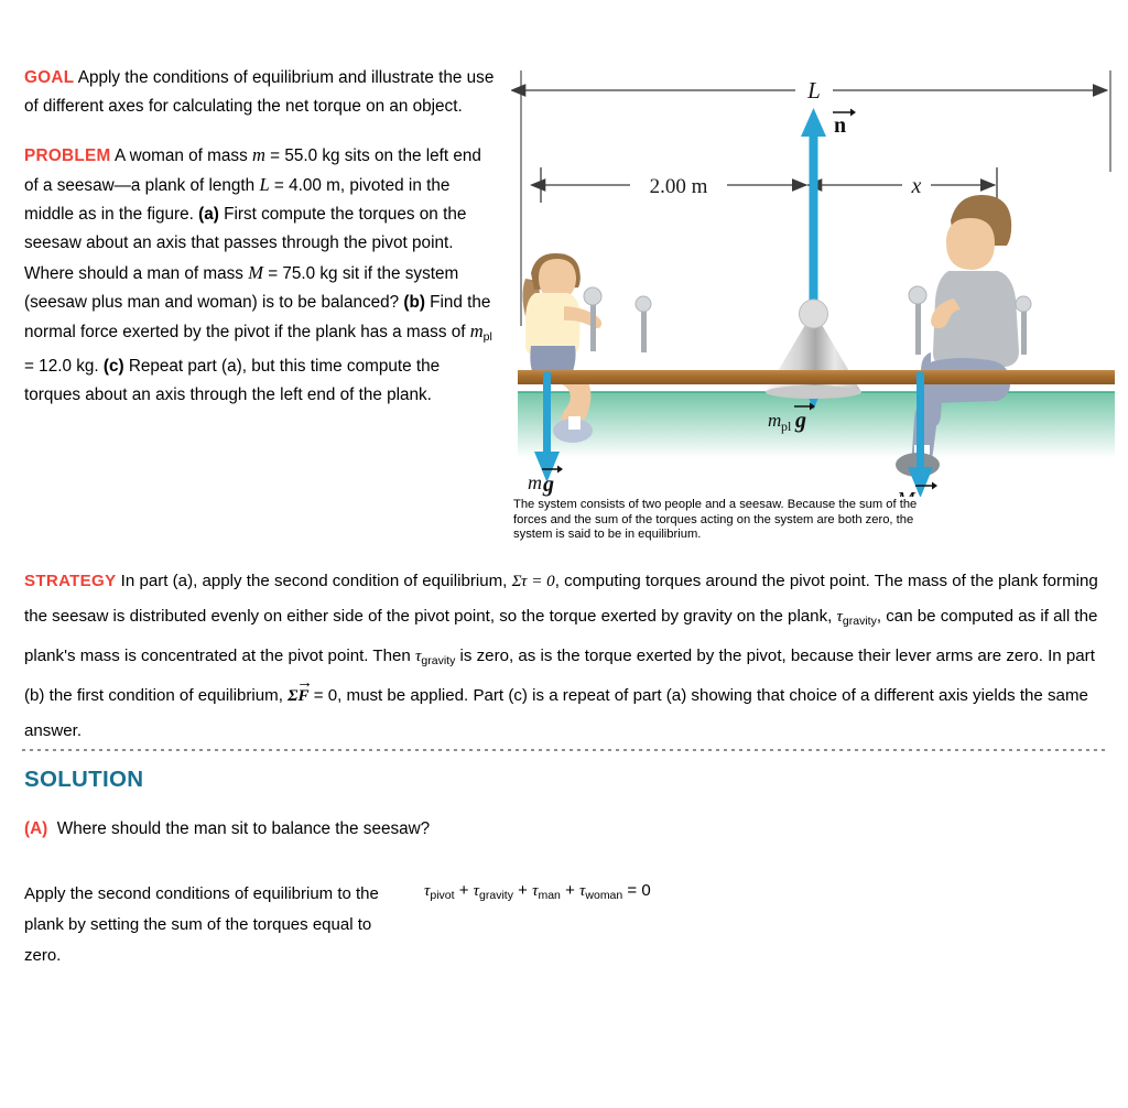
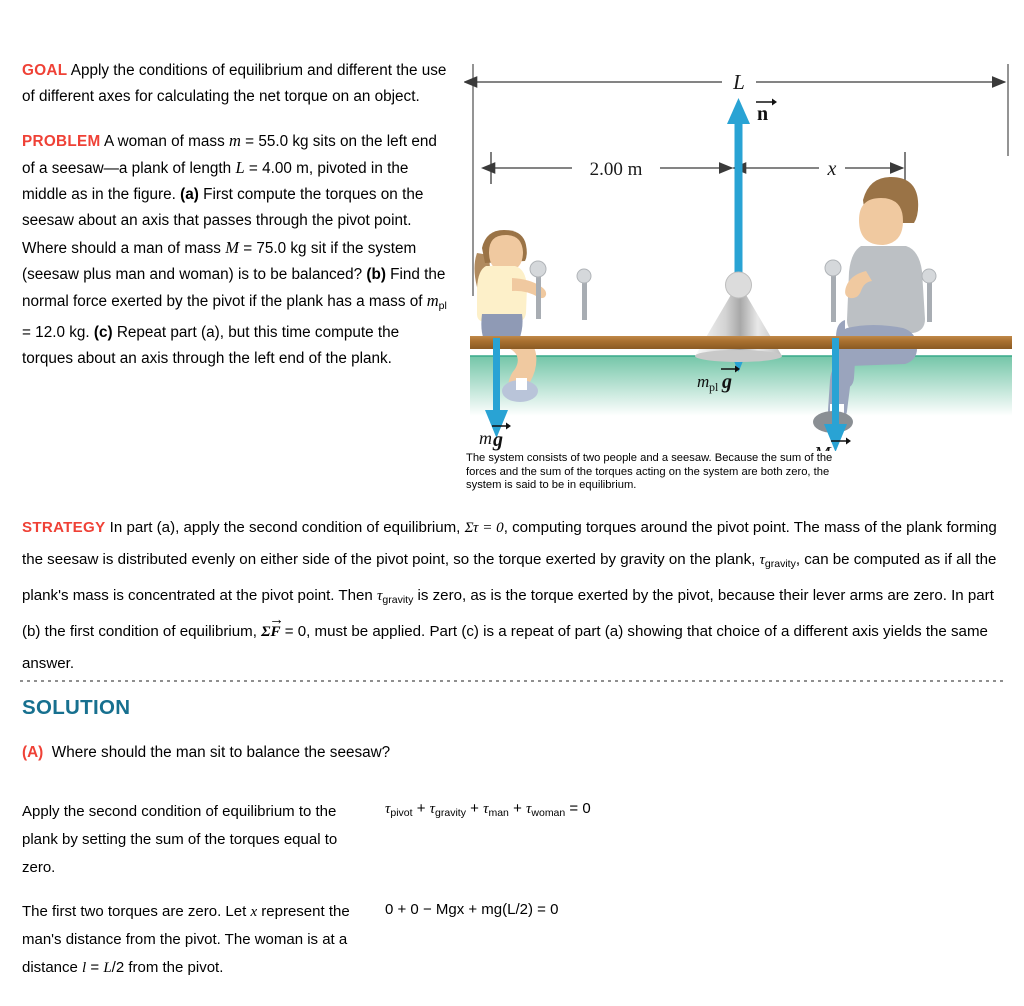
- GOAL Apply the conditions of equilibrium and illustrate the use of different axes for calculating the net torque on an object. PROBLEM A woman of mass m = 55.0 kg sits on the left end of a seesaw—a plank of length L = 4.00 m, pivoted in the middle as in the figure. (a) First compute the torques on the seesaw about an axis that passes through the pivot point. Where should a man of mass M = 75.0 kg sit if the system (seesaw plus man and woman) is to be balanced? (b) Find the normal force exerted by the pivot if the plank has a mass of mpl = 12.0 kg. (c) Repeat part (a), but this time compute the torques about an axis through the left end of the plank.
+ GOAL Apply the conditions of equilibrium and different the use of different axes for calculating the net torque on an object. PROBLEM A woman of mass m = 55.0 kg sits on the left end of a seesaw—a plank of length L = 4.00 m, pivoted in the middle as in the figure. (a) First compute the torques on the seesaw about an axis that passes through the pivot point. Where should a man of mass M = 75.0 kg sit if the system (seesaw plus man and woman) is to be balanced? (b) Find the normal force exerted by the pivot if the plank has a mass of mpl = 12.0 kg. (c) Repeat part (a), but this time compute the torques about an axis through the left end of the plank.
  L
  2.00 m
  x
  n
  m
  g
  m
  pl
  g
  The system consists of two people and a seesaw. Because the sum of the forces and the sum of the torques acting on the system are both zero, the system is said to be in equilibrium.
  STRATEGY In part (a), apply the second condition of equilibrium, Στ = 0, computing torques around the pivot point. The mass of the plank forming the seesaw is distributed evenly on either side of the pivot point, so the torque exerted by gravity on the plank, τgravity, can be computed as if all the plank's mass is concentrated at the pivot point. Then τgravity is zero, as is the torque exerted by the pivot, because their lever arms are zero. In part (b) the first condition of equilibrium,
  →
  ΣF = 0, must be applied. Part (c) is a repeat of part (a) showing that choice of a different axis yields the same answer.
  SOLUTION
  (A) Where should the man sit to balance the seesaw?
- Apply the second conditions of equilibrium to the plank by setting the sum of the torques equal to zero.
+ Apply the second condition of equilibrium to the plank by setting the sum of the torques equal to zero.
  τpivot + τgravity + τman + τwoman = 0
+ The first two torques are zero. Let x represent the man's distance from the pivot. The woman is at a distance l = L/2 from the pivot.
+ 0 + 0 − Mgx + mg(L/2) = 0
